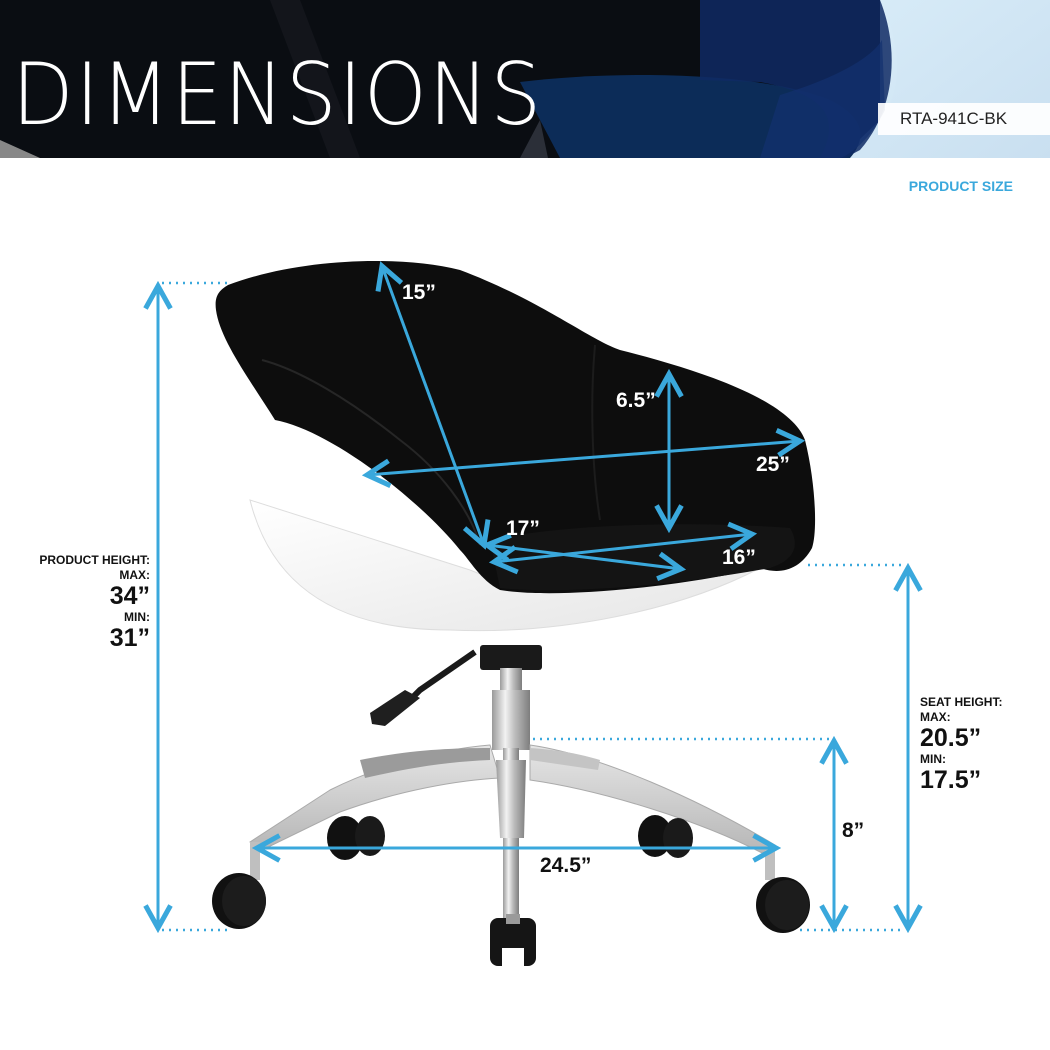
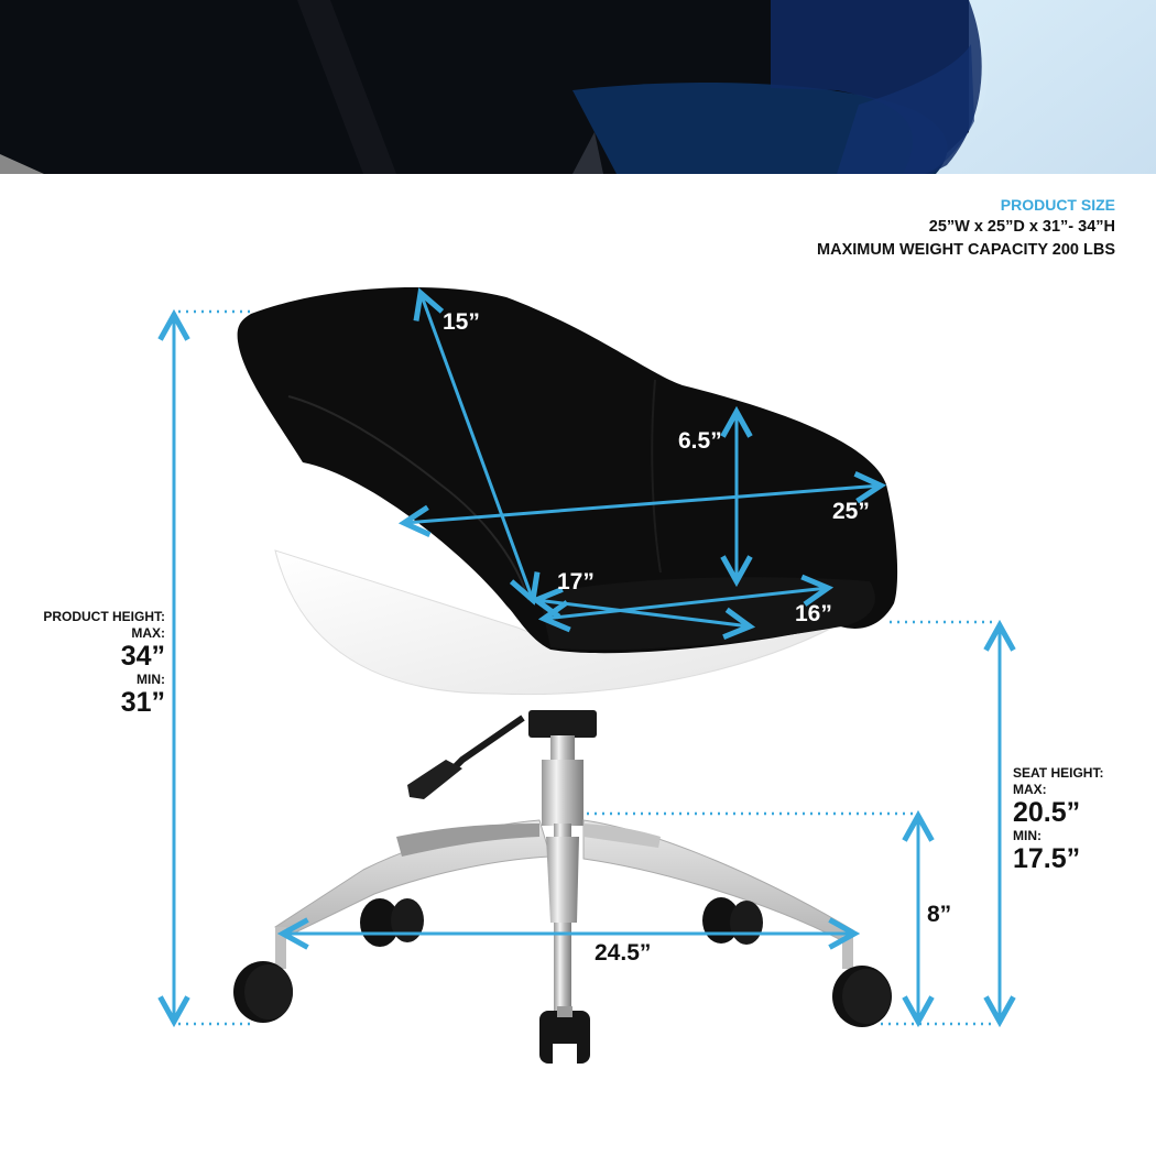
- DIMENSIONS
- RTA-941C-BK
  PRODUCT SIZE
+ 25”W x 25”D x 31”- 34”H
+ MAXIMUM WEIGHT CAPACITY 200 LBS
  15”
  6.5”
  25”
  17”
  16”
  24.5”
  8”
  PRODUCT HEIGHT:
  MAX:
  34”
  MIN:
  31”
  SEAT HEIGHT:
  MAX:
  20.5”
  MIN:
  17.5”
